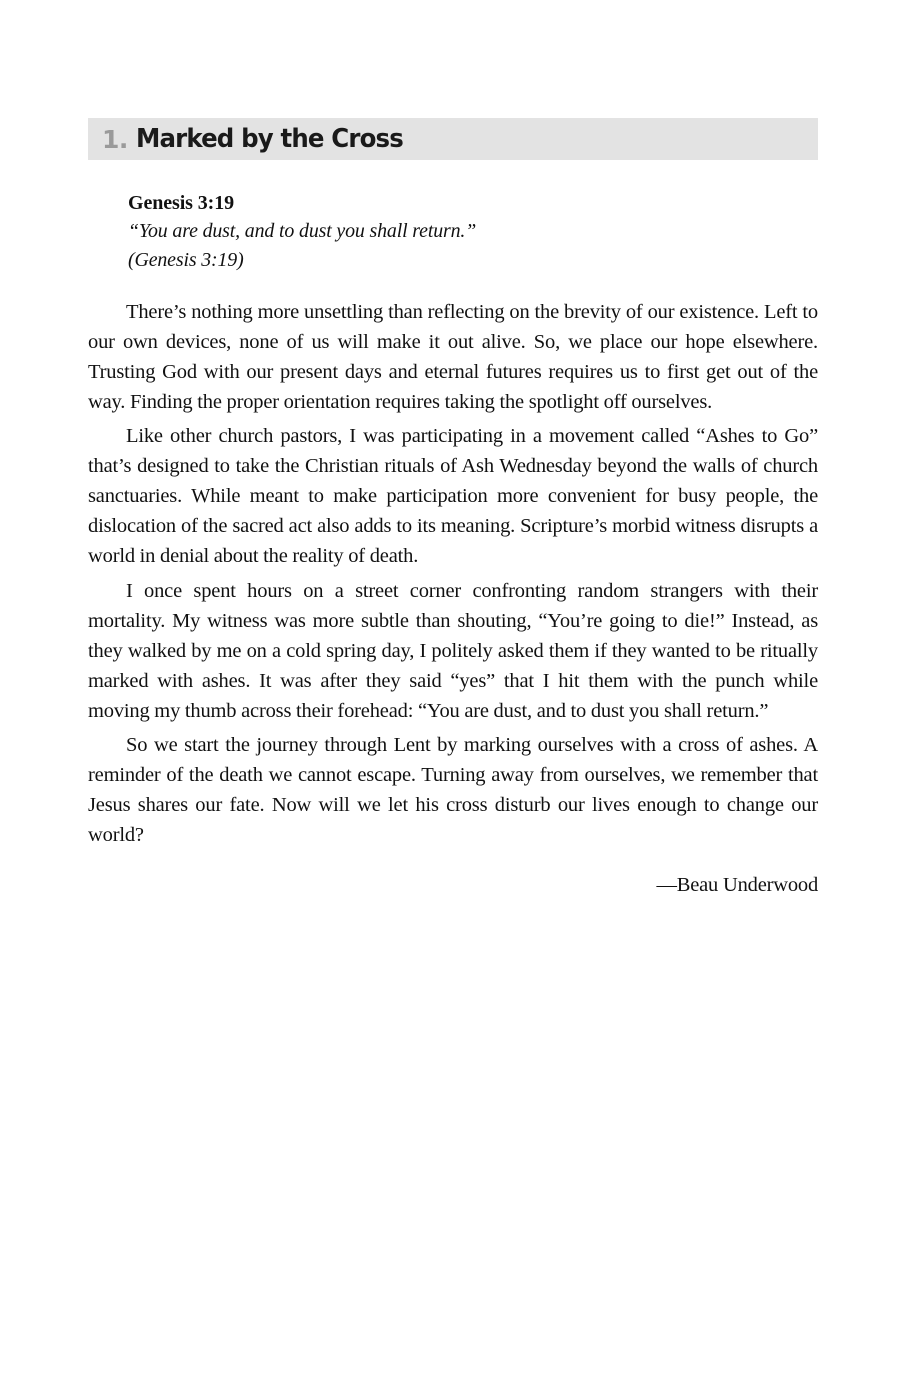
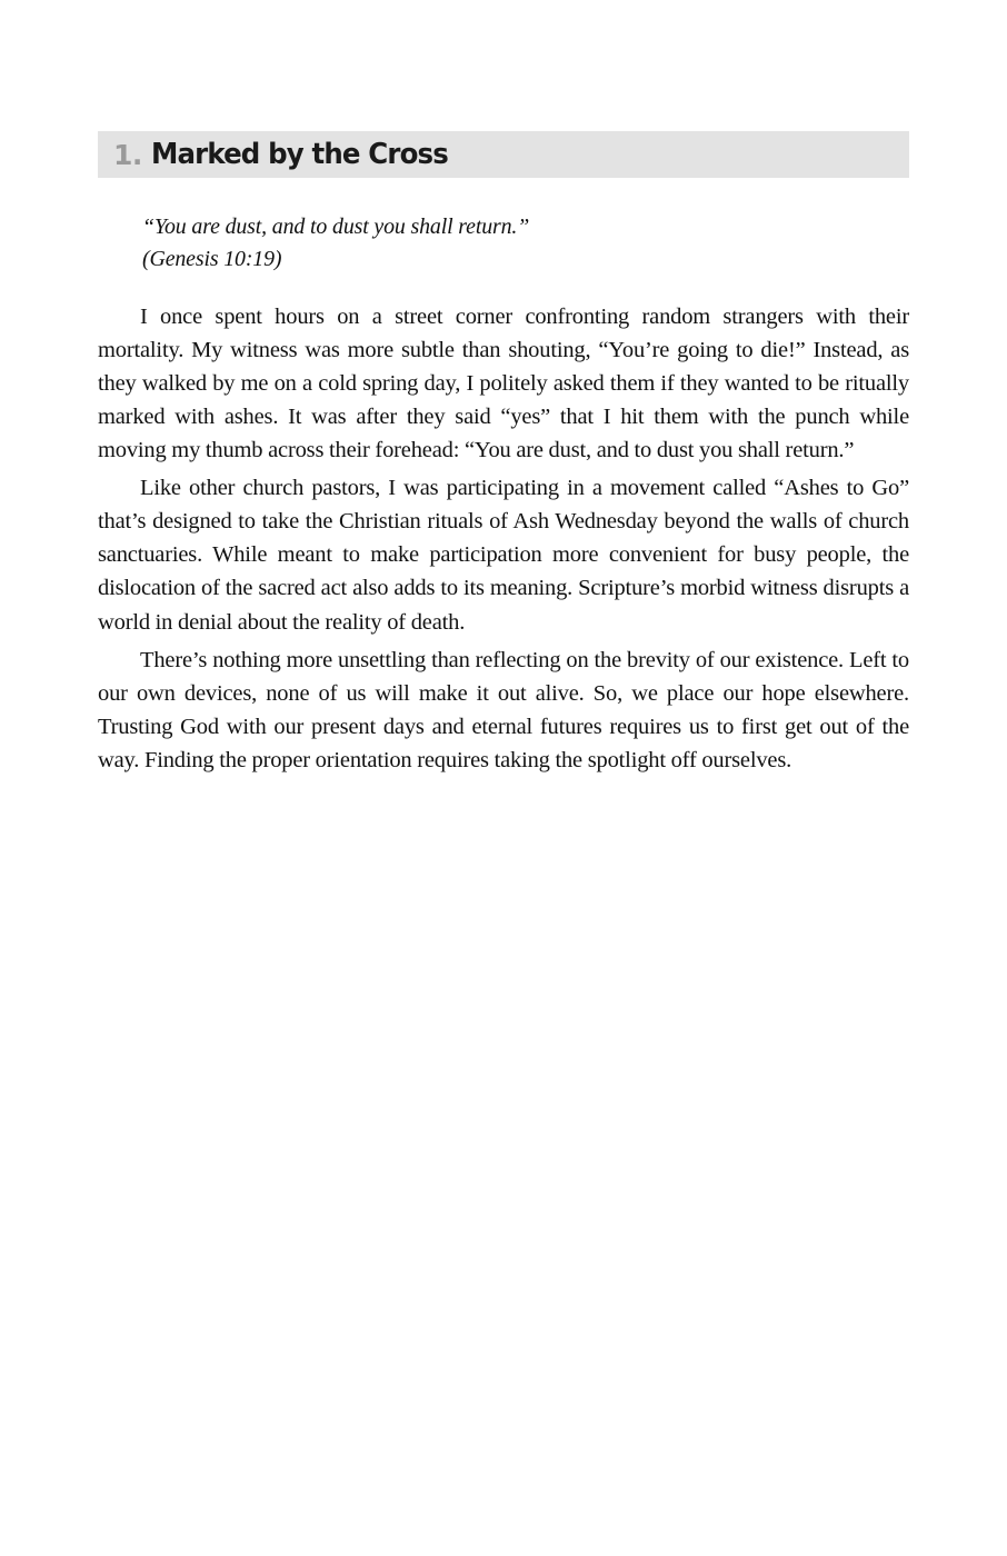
  1.
  Marked by the Cross
- Genesis 3:19
  “You are dust, and to dust you shall return.”
- (Genesis 3:19)
+ (Genesis 10:19)
- There’s nothing more unsettling than reflecting on the brevity of our existence. Left to our own devices, none of us will make it out alive. So, we place our hope elsewhere. Trusting God with our present days and eternal futures requires us to first get out of the way. Finding the proper orientation requires taking the spotlight off ourselves.
+ I once spent hours on a street corner confronting random strangers with their mortality. My witness was more subtle than shouting, “You’re going to die!” Instead, as they walked by me on a cold spring day, I politely asked them if they wanted to be ritually marked with ashes. It was after they said “yes” that I hit them with the punch while moving my thumb across their forehead: “You are dust, and to dust you shall return.”
  Like other church pastors, I was participating in a movement called “Ashes to Go” that’s designed to take the Christian rituals of Ash Wednesday beyond the walls of church sanctuaries. While meant to make participation more convenient for busy people, the dislocation of the sacred act also adds to its meaning. Scripture’s morbid witness disrupts a world in denial about the reality of death.
- I once spent hours on a street corner confronting random strangers with their mortality. My witness was more subtle than shouting, “You’re going to die!” Instead, as they walked by me on a cold spring day, I politely asked them if they wanted to be ritually marked with ashes. It was after they said “yes” that I hit them with the punch while moving my thumb across their forehead: “You are dust, and to dust you shall return.”
+ There’s nothing more unsettling than reflecting on the brevity of our existence. Left to our own devices, none of us will make it out alive. So, we place our hope elsewhere. Trusting God with our present days and eternal futures requires us to first get out of the way. Finding the proper orientation requires taking the spotlight off ourselves.
- So we start the journey through Lent by marking ourselves with a cross of ashes. A reminder of the death we cannot escape. Turning away from ourselves, we remember that Jesus shares our fate. Now will we let his cross disturb our lives enough to change our world?
- —Beau Underwood
